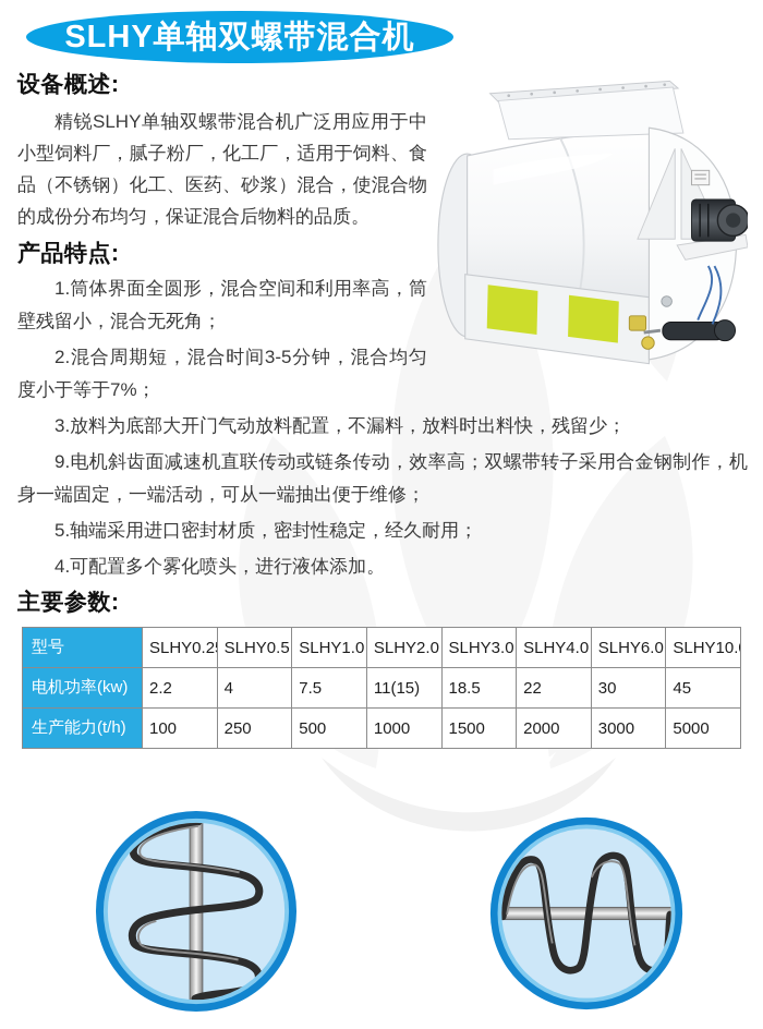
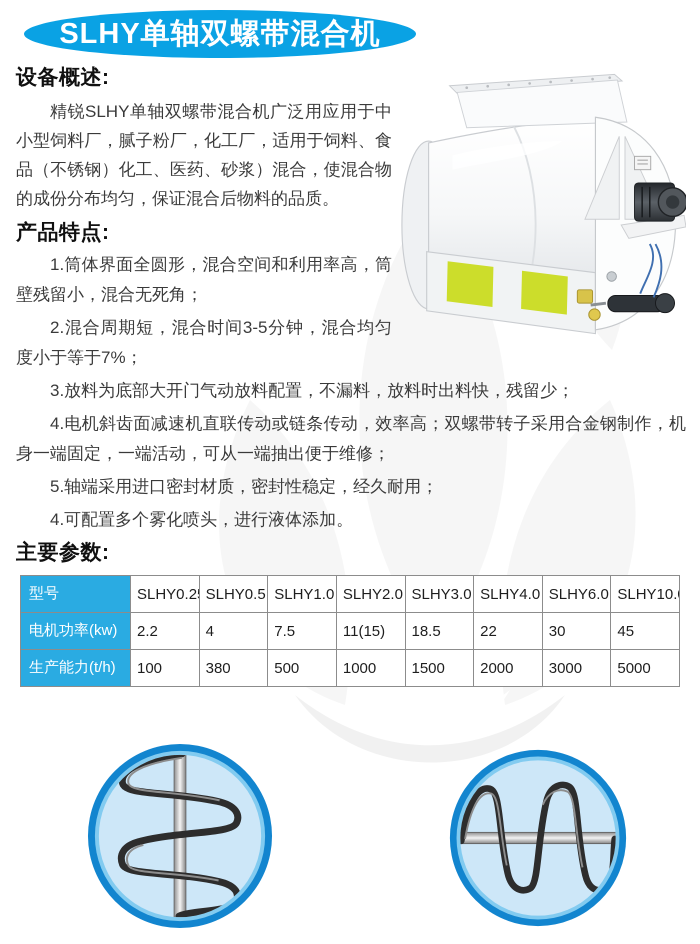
  SLHY单轴双螺带混合机
  设备概述:
  精锐SLHY单轴双螺带混合机广泛用应用于中小型饲料厂，腻子粉厂，化工厂，适用于饲料、食品（不锈钢）化工、医药、砂浆）混合，使混合物的成份分布均匀，保证混合后物料的品质。
  产品特点:
  1.筒体界面全圆形，混合空间和利用率高，筒壁残留小，混合无死角；
  2.混合周期短，混合时间3-5分钟，混合均匀度小于等于7%；
  3.放料为底部大开门气动放料配置，不漏料，放料时出料快，残留少；
- 9.电机斜齿面减速机直联传动或链条传动，效率高；双螺带转子采用合金钢制作，机身一端固定，一端活动，可从一端抽出便于维修；
+ 4.电机斜齿面减速机直联传动或链条传动，效率高；双螺带转子采用合金钢制作，机身一端固定，一端活动，可从一端抽出便于维修；
  5.轴端采用进口密封材质，密封性稳定，经久耐用；
  4.可配置多个雾化喷头，进行液体添加。
  主要参数:
  型号	SLHY0.2	SLHY0.5	SLHY1.0	SLHY2.0	SLHY3.0	SLHY4.0	SLHY6.0	SLHY10.
  电机功率(kw)	2.2	4	7.5	11(15)	18.5	22	30	45
- 生产能力(t/h)	100	250	500	1000	1500	2000	3000	5000
+ 生产能力(t/h)	100	380	500	1000	1500	2000	3000	5000
